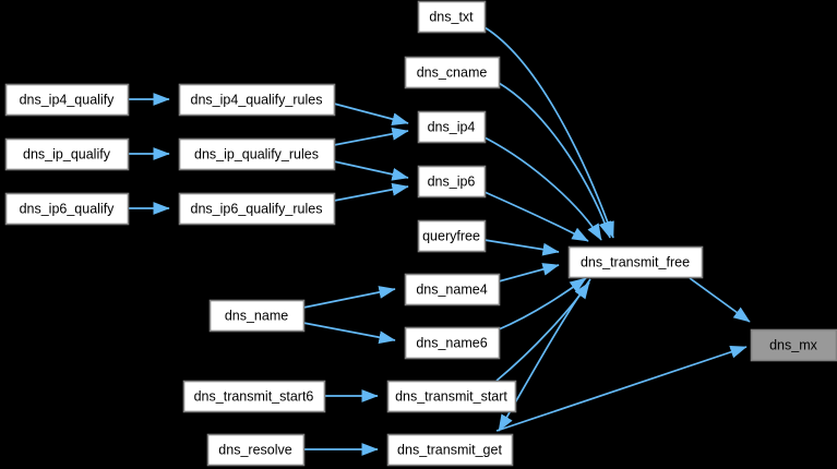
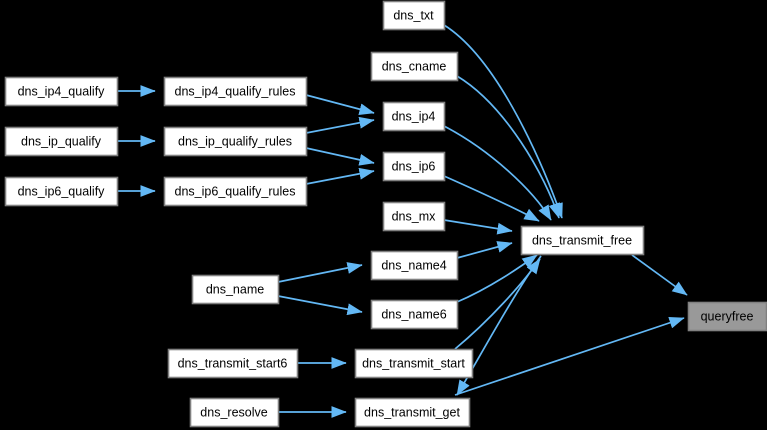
  dns_txt
  dns_cname
  dns_ip4
  dns_ip6
- queryfree
+ dns_mx
  dns_ip4_qualify
  dns_ip_qualify
  dns_ip6_qualify
  dns_ip4_qualify_rules
  dns_ip_qualify_rules
  dns_ip6_qualify_rules
  dns_name
  dns_name4
  dns_name6
  dns_transmit_start6
  dns_transmit_start
  dns_resolve
  dns_transmit_get
  dns_transmit_free
- dns_mx
+ queryfree
